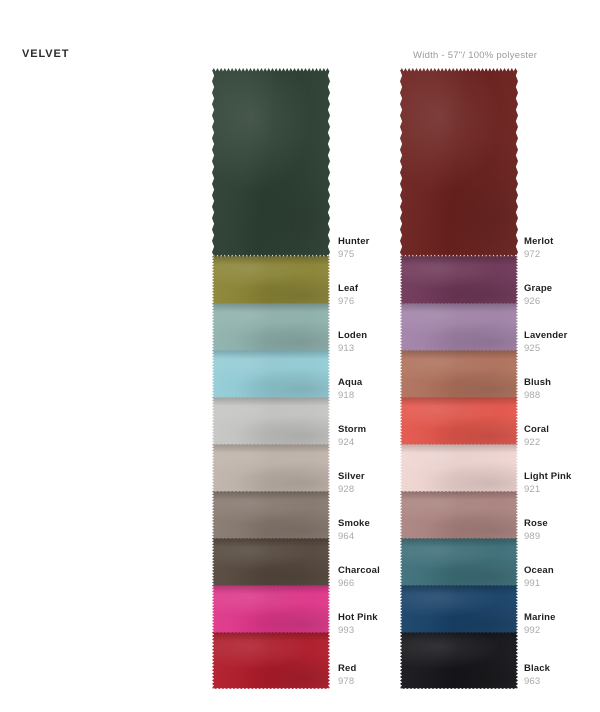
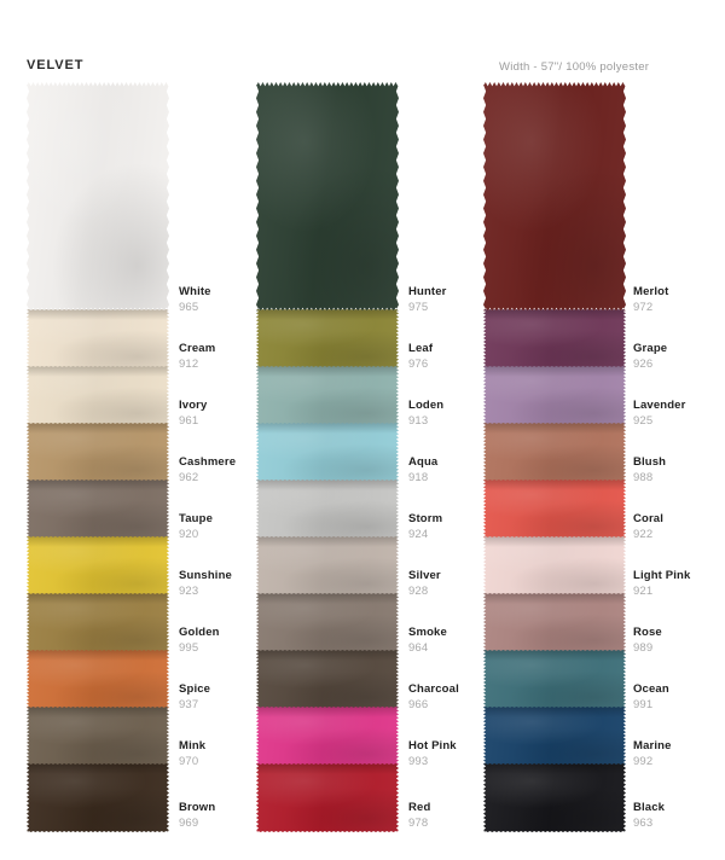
  VELVET
  Width - 57"/ 100% polyester
+ White
+ 965
+ Cream
+ 912
+ Ivory
+ 961
+ Cashmere
+ 962
+ Taupe
+ 920
+ Sunshine
+ 923
+ Golden
+ 995
+ Spice
+ 937
+ Mink
+ 970
+ Brown
+ 969
  Hunter
  975
  Leaf
  976
  Loden
  913
  Aqua
  918
  Storm
  924
  Silver
  928
  Smoke
  964
  Charcoal
  966
  Hot Pink
  993
  Red
  978
  Merlot
  972
  Grape
  926
  Lavender
  925
  Blush
  988
  Coral
  922
  Light Pink
  921
  Rose
  989
  Ocean
  991
  Marine
  992
  Black
  963
